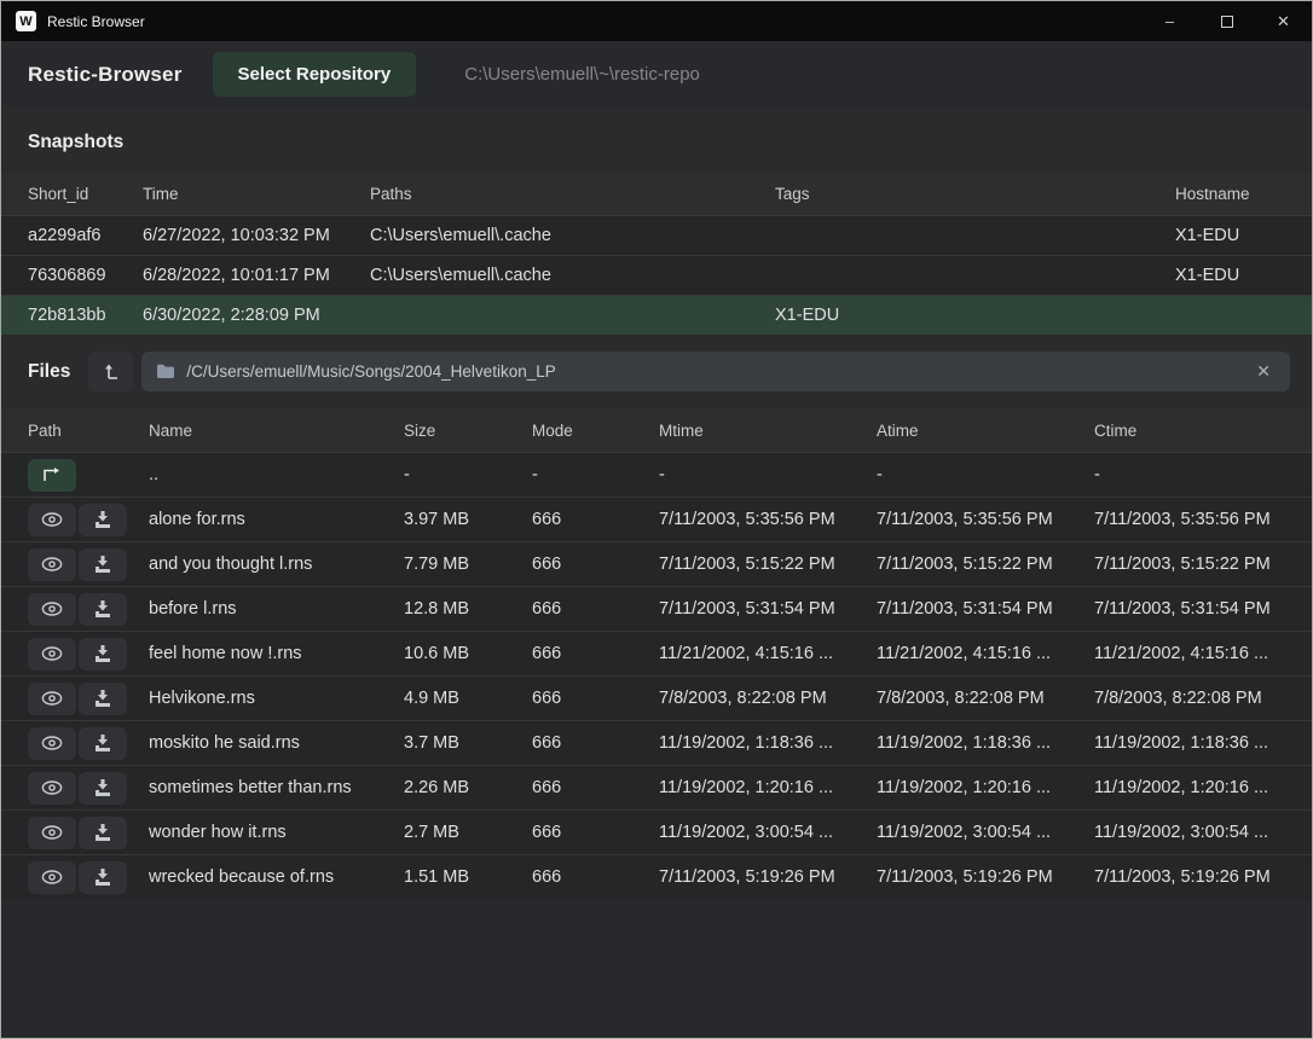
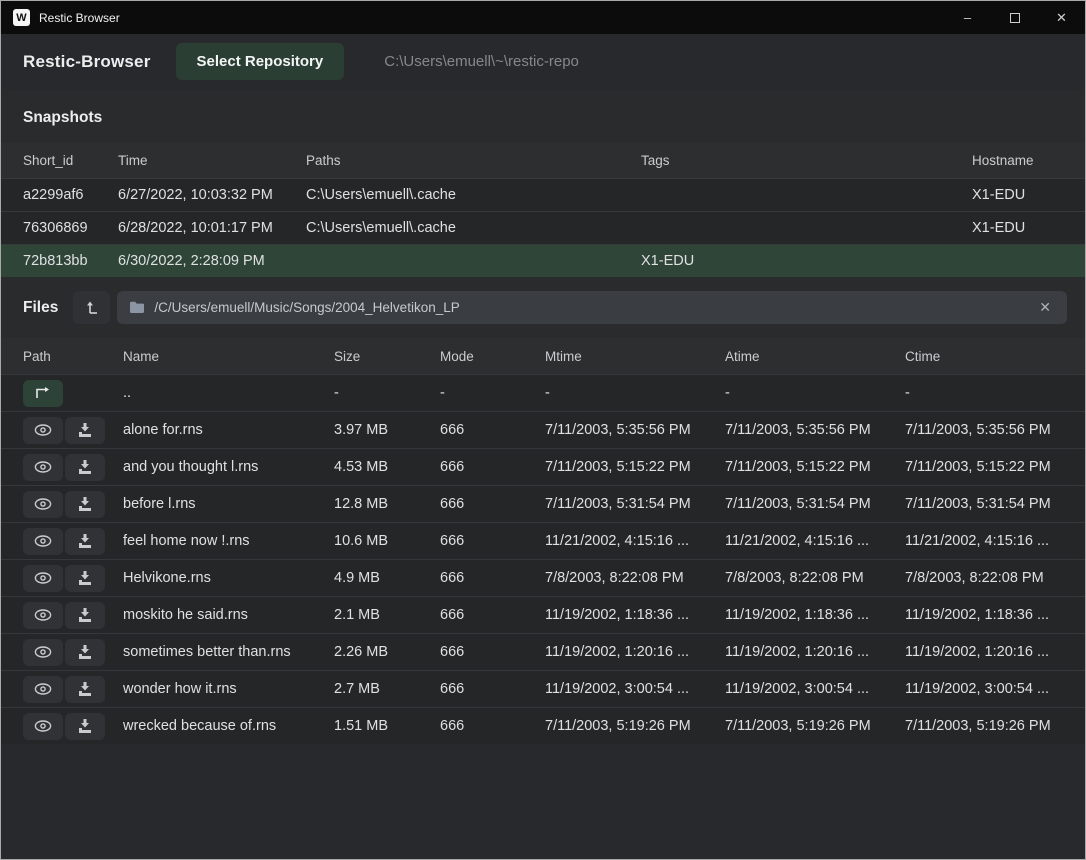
  W
  Restic Browser
  –
  ✕
  Restic-Browser
  Select Repository
  C:\Users\emuell\~\restic-repo
  Snapshots
  Short_id
  Time
  Paths
  Tags
  Hostname
  a2299af6
  6/27/2022, 10:03:32 PM
  C:\Users\emuell\.cache
  X1-EDU
  76306869
  6/28/2022, 10:01:17 PM
  C:\Users\emuell\.cache
  X1-EDU
  72b813bb
  6/30/2022, 2:28:09 PM
  X1-EDU
  Files
  /C/Users/emuell/Music/Songs/2004_Helvetikon_LP
  ✕
  Path
  Name
  Size
  Mode
  Mtime
  Atime
  Ctime
  ..
  -
  -
  -
  -
  -
  alone for.rns
  3.97 MB
  666
  7/11/2003, 5:35:56 PM
  7/11/2003, 5:35:56 PM
  7/11/2003, 5:35:56 PM
  and you thought l.rns
- 7.79 MB
+ 4.53 MB
  666
  7/11/2003, 5:15:22 PM
  7/11/2003, 5:15:22 PM
  7/11/2003, 5:15:22 PM
  before l.rns
  12.8 MB
  666
  7/11/2003, 5:31:54 PM
  7/11/2003, 5:31:54 PM
  7/11/2003, 5:31:54 PM
  feel home now !.rns
  10.6 MB
  666
  11/21/2002, 4:15:16 ...
  11/21/2002, 4:15:16 ...
  11/21/2002, 4:15:16 ...
  Helvikone.rns
  4.9 MB
  666
  7/8/2003, 8:22:08 PM
  7/8/2003, 8:22:08 PM
  7/8/2003, 8:22:08 PM
  moskito he said.rns
- 3.7 MB
+ 2.1 MB
  666
  11/19/2002, 1:18:36 ...
  11/19/2002, 1:18:36 ...
  11/19/2002, 1:18:36 ...
  sometimes better than.rns
  2.26 MB
  666
  11/19/2002, 1:20:16 ...
  11/19/2002, 1:20:16 ...
  11/19/2002, 1:20:16 ...
  wonder how it.rns
  2.7 MB
  666
  11/19/2002, 3:00:54 ...
  11/19/2002, 3:00:54 ...
  11/19/2002, 3:00:54 ...
  wrecked because of.rns
  1.51 MB
  666
  7/11/2003, 5:19:26 PM
  7/11/2003, 5:19:26 PM
  7/11/2003, 5:19:26 PM
